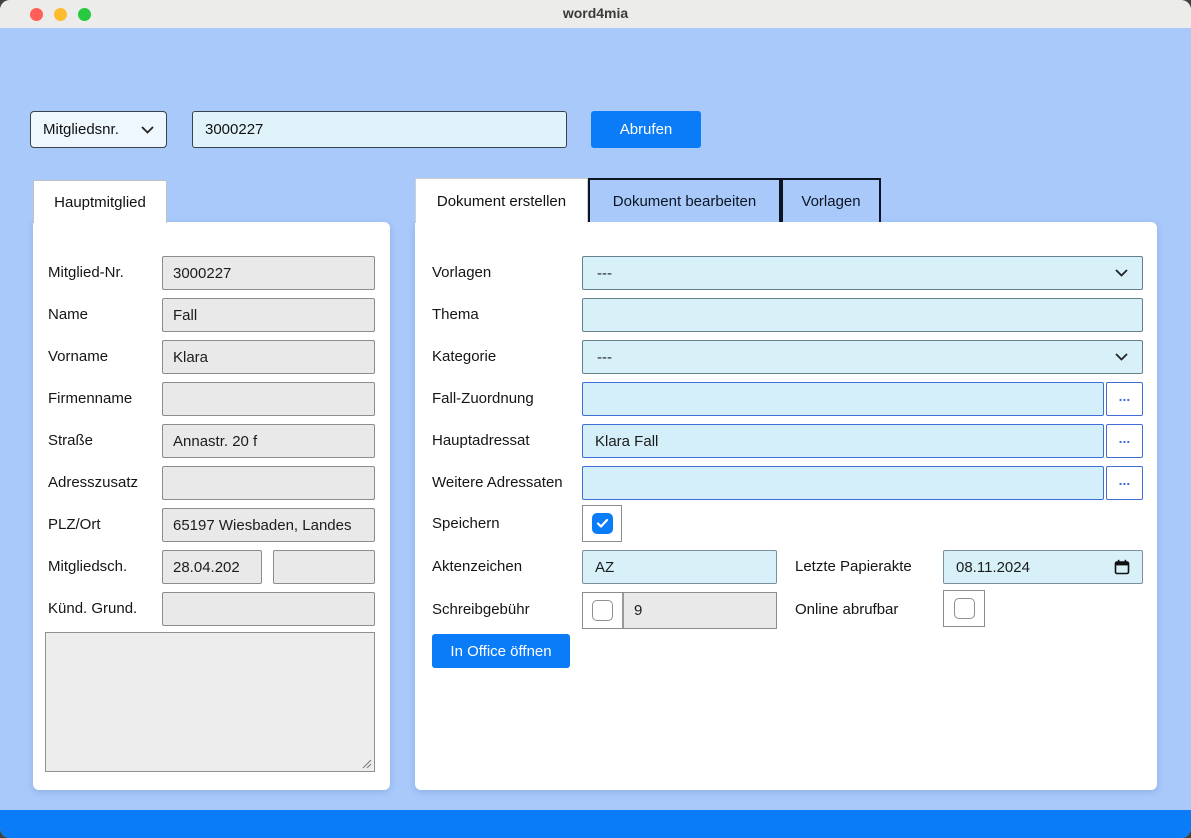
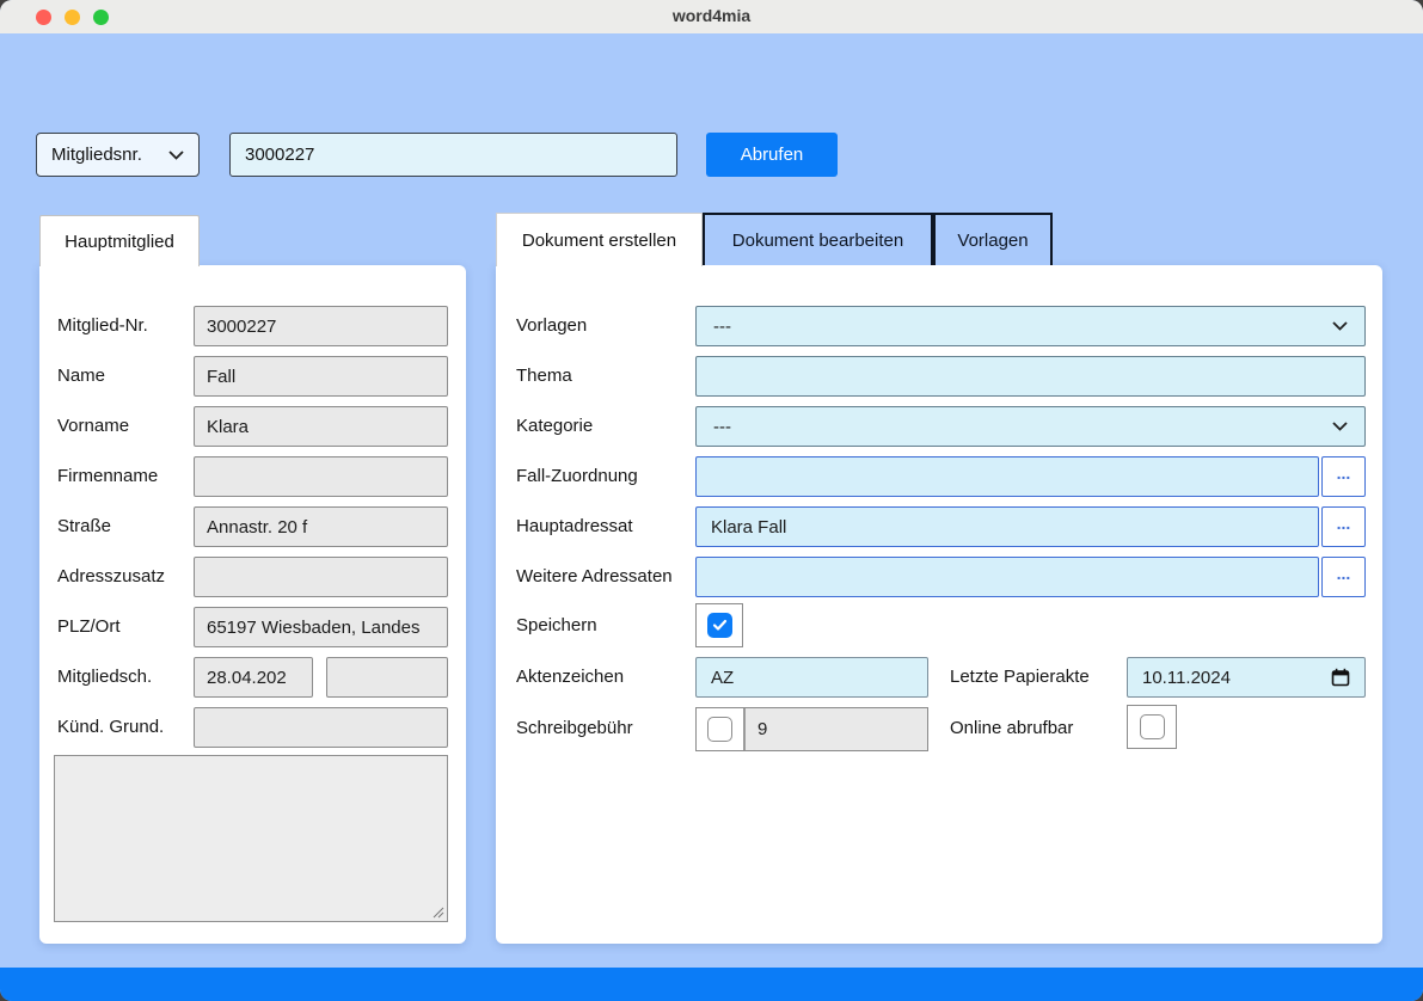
  word4mia
  Mitgliedsnr.
  3000227
  Abrufen
  Hauptmitglied
  Mitglied-Nr.
  3000227
  Name
  Fall
  Vorname
  Klara
  Firmenname
  Straße
  Annastr. 20 f
  Adresszusatz
  PLZ/Ort
  65197 Wiesbaden, Landes
  Mitgliedsch.
  28.04.202
  Künd. Grund.
  Dokument erstellen
  Dokument bearbeiten
  Vorlagen
  Vorlagen
  ---
  Thema
  Kategorie
  ---
  Fall-Zuordnung
  ...
  Hauptadressat
  Klara Fall
  ...
  Weitere Adressaten
  ...
  Speichern
  Aktenzeichen
  AZ
  Letzte Papierakte
- 08.11.2024
+ 10.11.2024
  Schreibgebühr
  9
  Online abrufbar
- In Office öffnen
